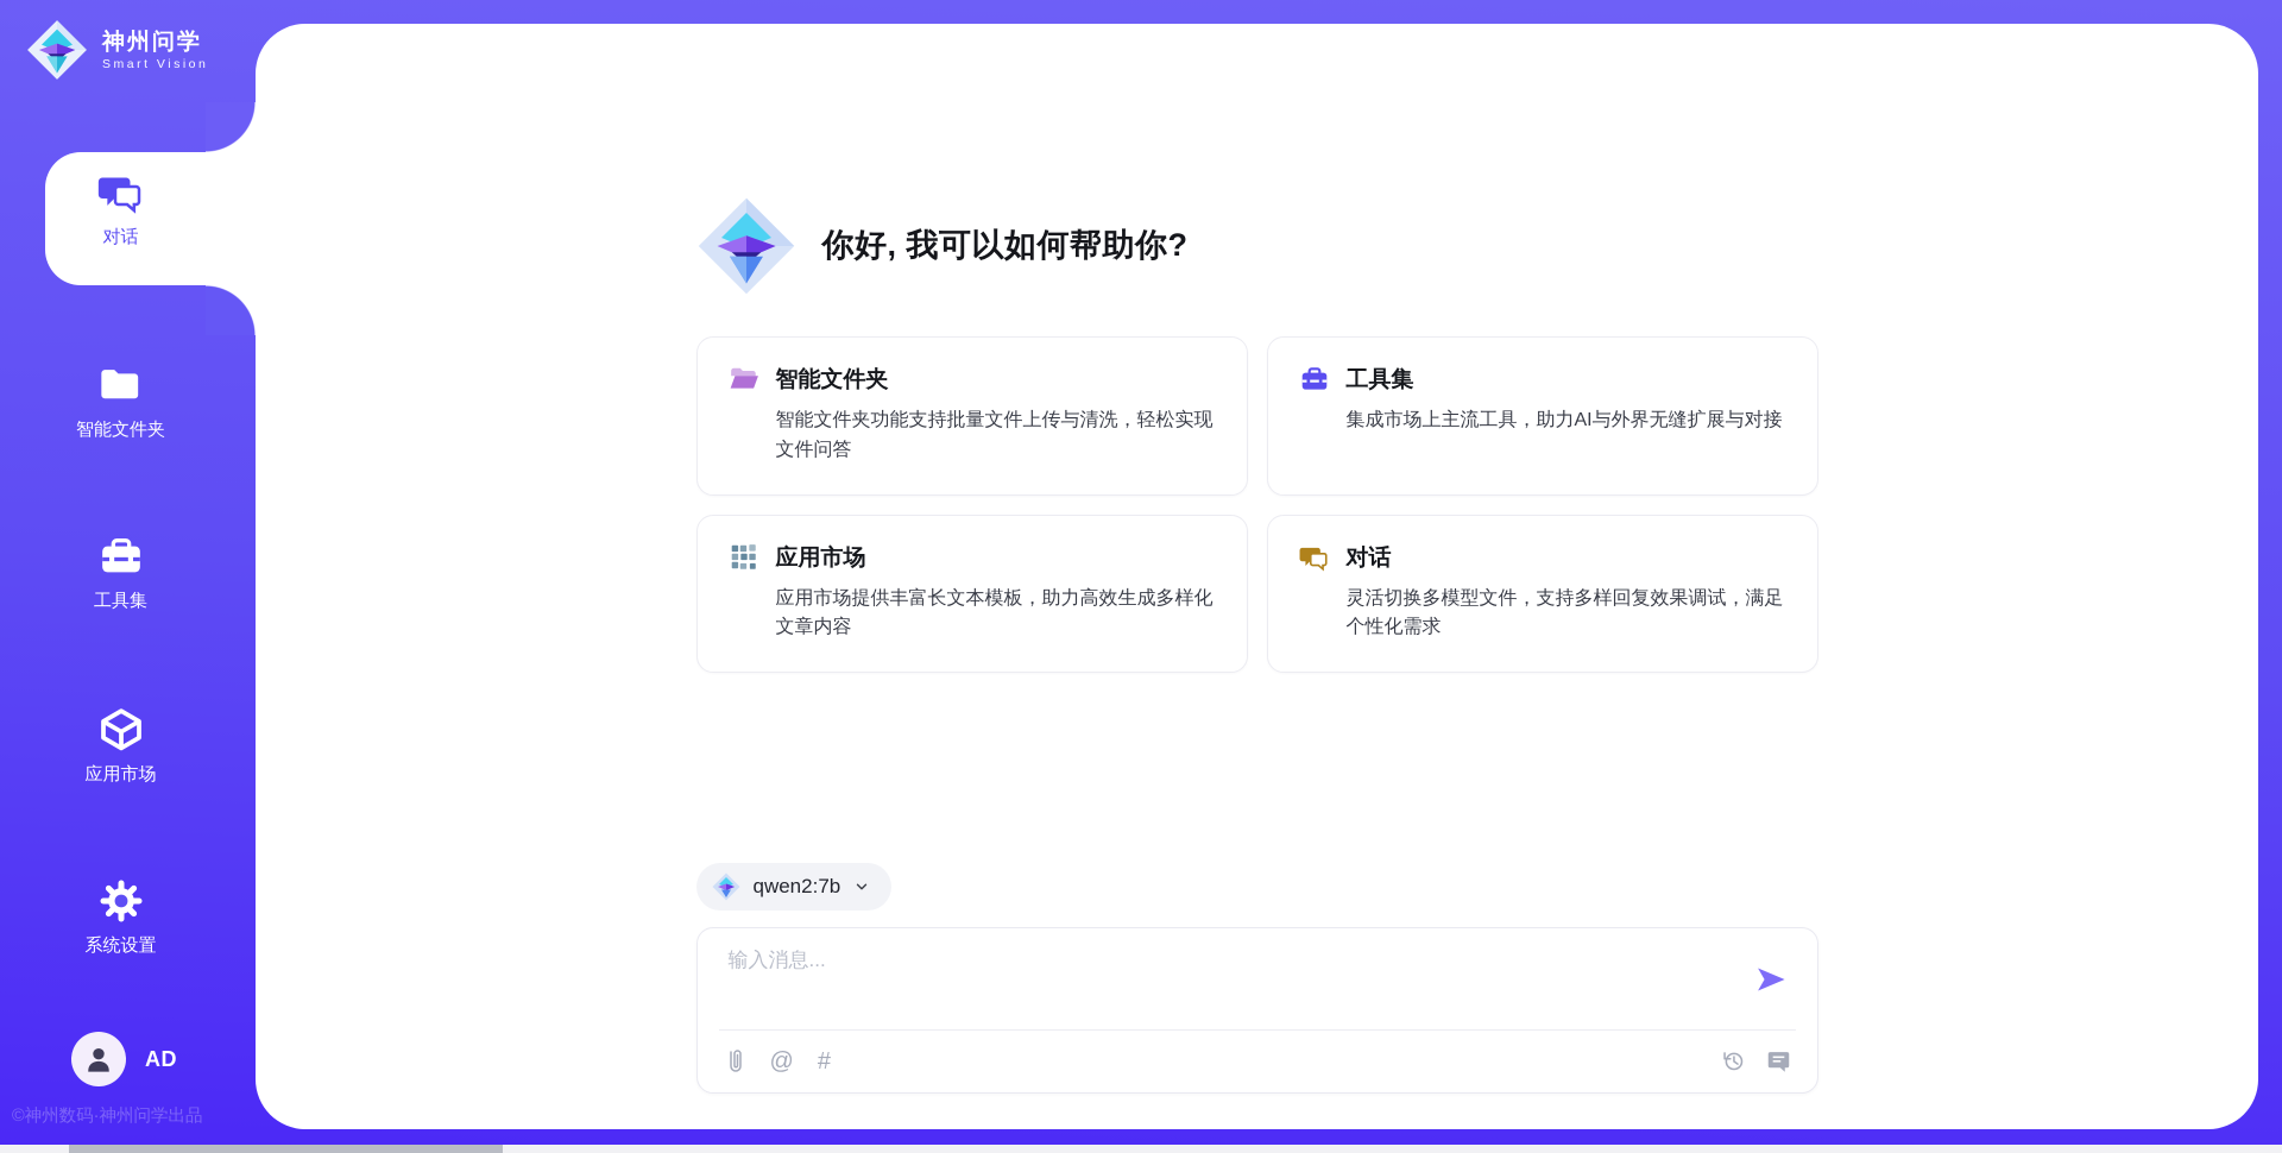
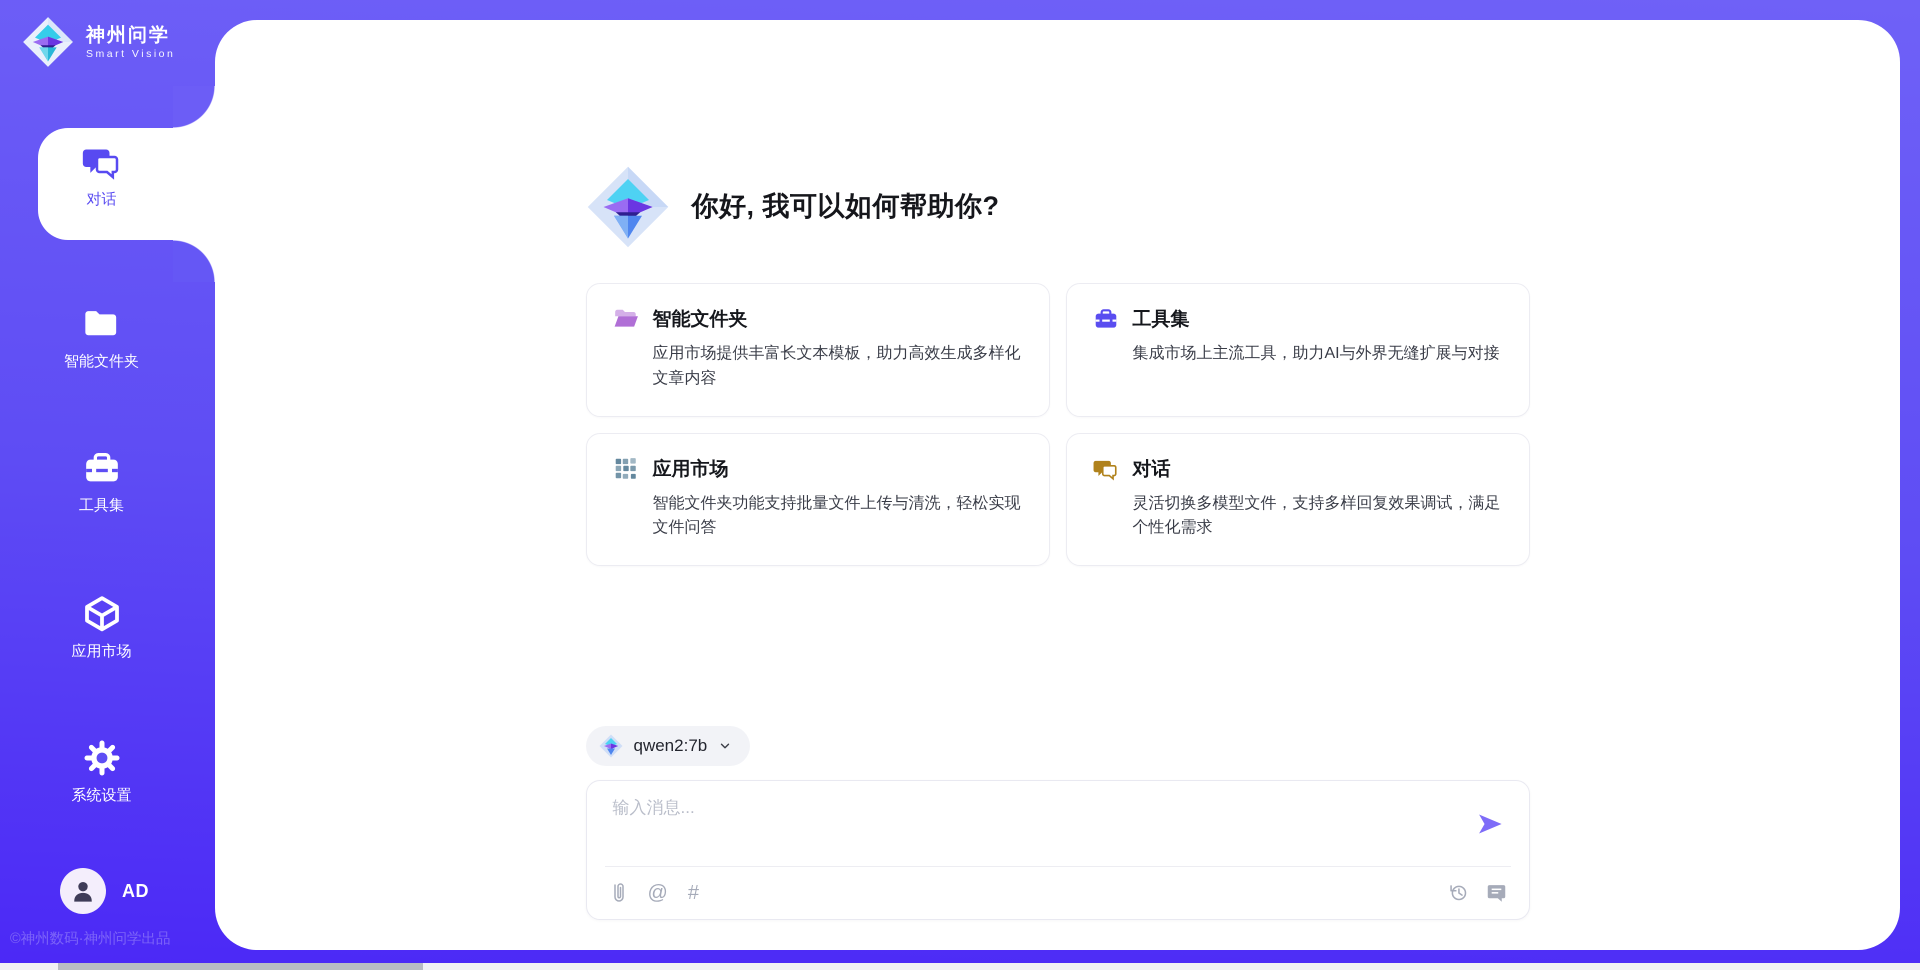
  你好, 我可以如何帮助你?
  智能文件夹
- 智能文件夹功能支持批量文件上传与清洗，轻松实现文件问答
+ 应用市场提供丰富长文本模板，助力高效生成多样化文章内容
  工具集
  集成市场上主流工具，助力AI与外界无缝扩展与对接
  应用市场
- 应用市场提供丰富长文本模板，助力高效生成多样化文章内容
+ 智能文件夹功能支持批量文件上传与清洗，轻松实现文件问答
  对话
  灵活切换多模型文件，支持多样回复效果调试，满足个性化需求
  qwen2:7b
  输入消息...
  @
  #
  神州问学
  Smart Vision
  对话
  智能文件夹
  工具集
  应用市场
  系统设置
  AD
  ©神州数码·神州问学出品
